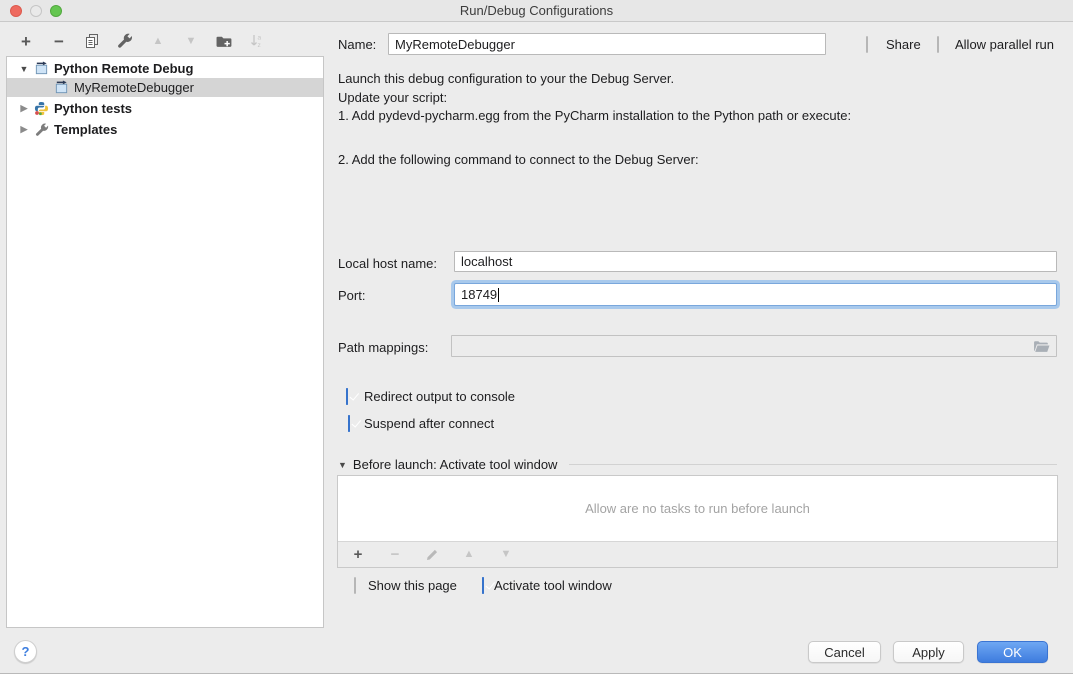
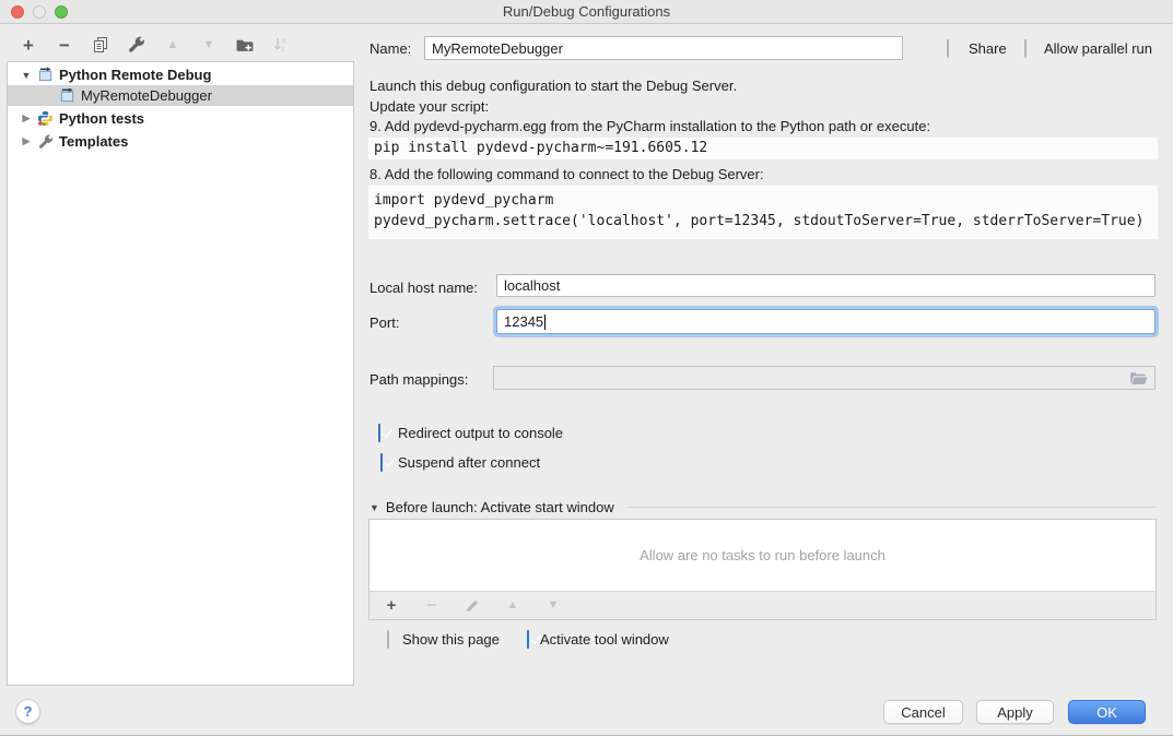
  Run/Debug Configurations
  +
  −
  ▲
  ▼
  ▼
  Python Remote Debug
  MyRemoteDebugger
  ▶
  Python tests
  ▶
  Templates
  Name:
  MyRemoteDebugger
  Share
  Allow parallel run
- Launch this debug configuration to your the Debug Server.
+ Launch this debug configuration to start the Debug Server.
  Update your script:
- 1. Add pydevd-pycharm.egg from the PyCharm installation to the Python path or execute:
+ 9. Add pydevd-pycharm.egg from the PyCharm installation to the Python path or execute:
+ pip install pydevd-pycharm~=191.6605.12
- 2. Add the following command to connect to the Debug Server:
+ 8. Add the following command to connect to the Debug Server:
+ import pydevd_pycharm
+ pydevd_pycharm.settrace('localhost', port=12345, stdoutToServer=True, stderrToServer=True)
  Local host name:
  localhost
  Port:
- 18749
+ 12345
  Path mappings:
  Redirect output to console
  Suspend after connect
  ▼
- Before launch: Activate tool window
+ Before launch: Activate start window
  Allow are no tasks to run before launch
  +
  −
  ▲
  ▼
  Show this page
  Activate tool window
  ?
  Cancel
  Apply
  OK
